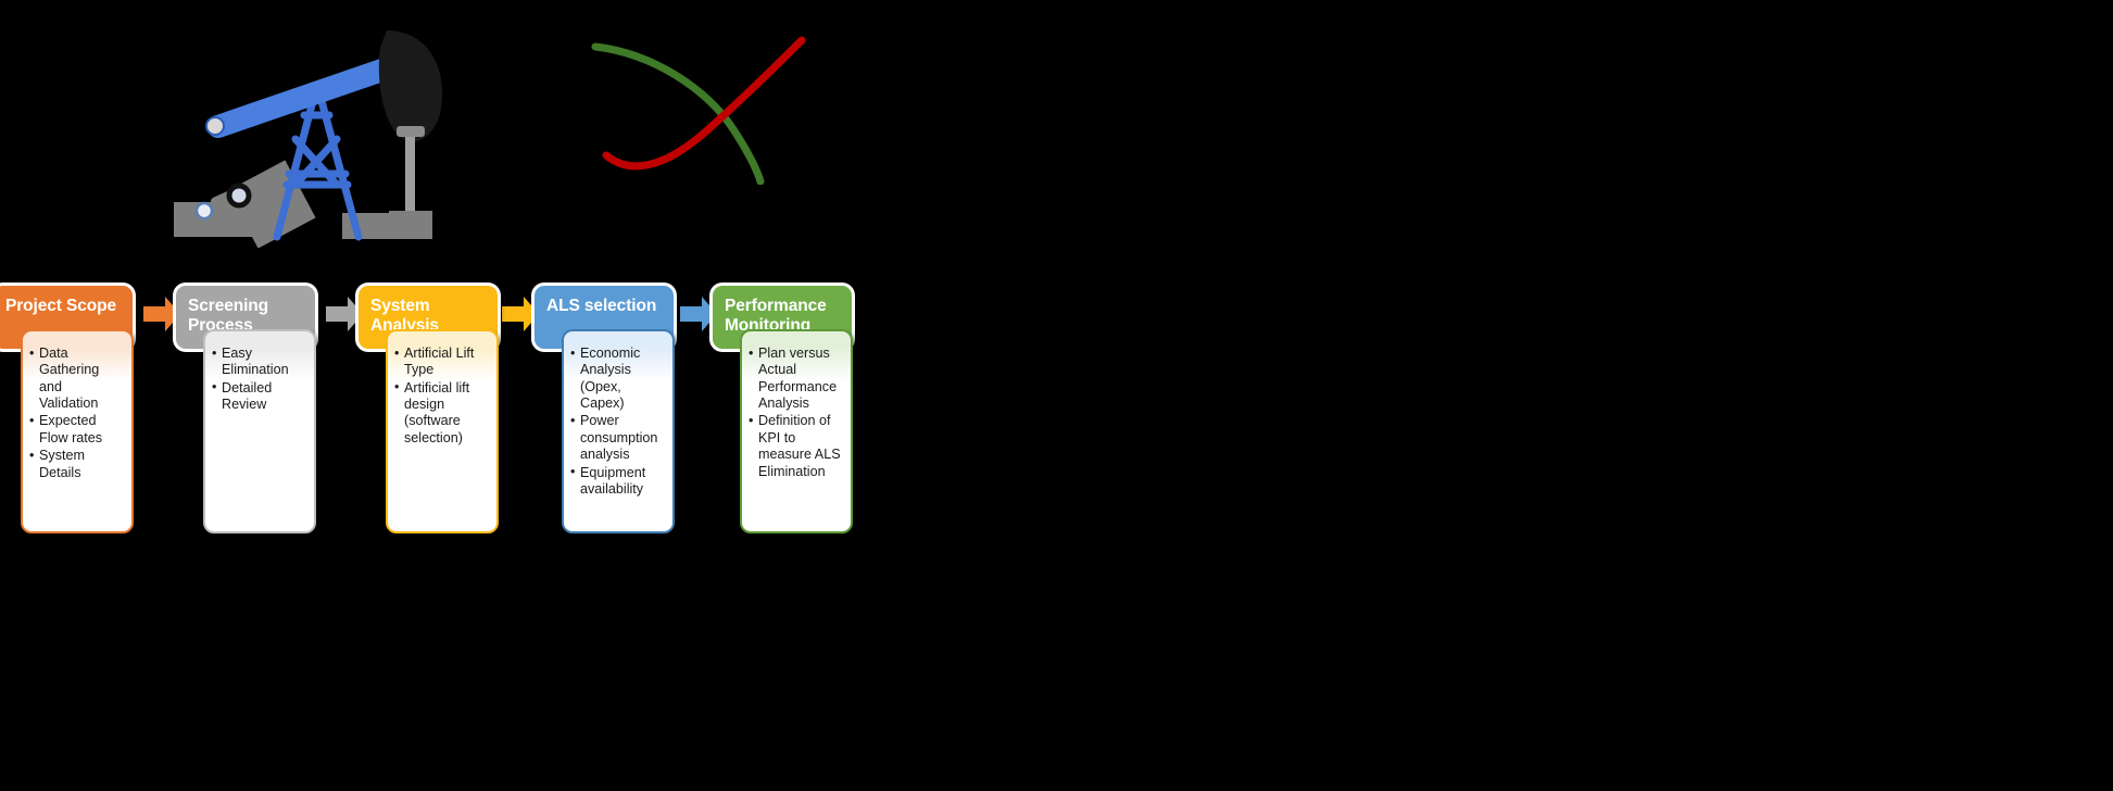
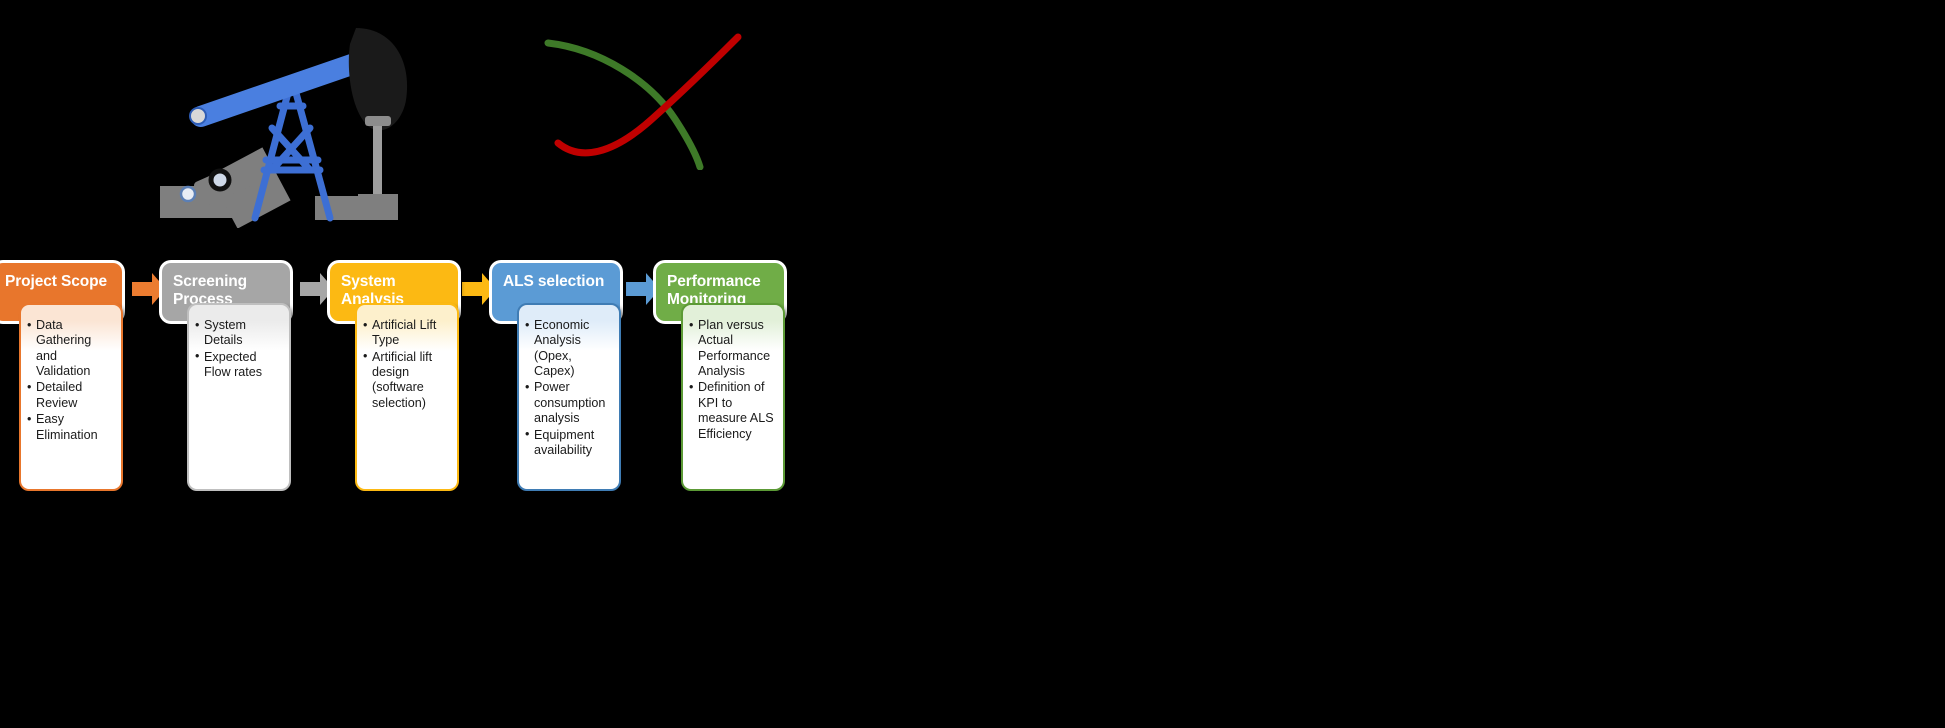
  Project Scope
  Data Gathering and Validation
- Expected Flow rates
+ Detailed Review
- System Details
+ Easy Elimination
  Screening Process
- Easy Elimination
+ System Details
- Detailed Review
+ Expected Flow rates
  System Analysis
  Artificial Lift Type
  Artificial lift design (software selection)
  ALS selection
  Economic Analysis (Opex, Capex)
  Power consumption analysis
  Equipment availability
  Performance Monitoring
  Plan versus Actual Performance Analysis
- Definition of KPI to measure ALS Elimination
+ Definition of KPI to measure ALS Efficiency
